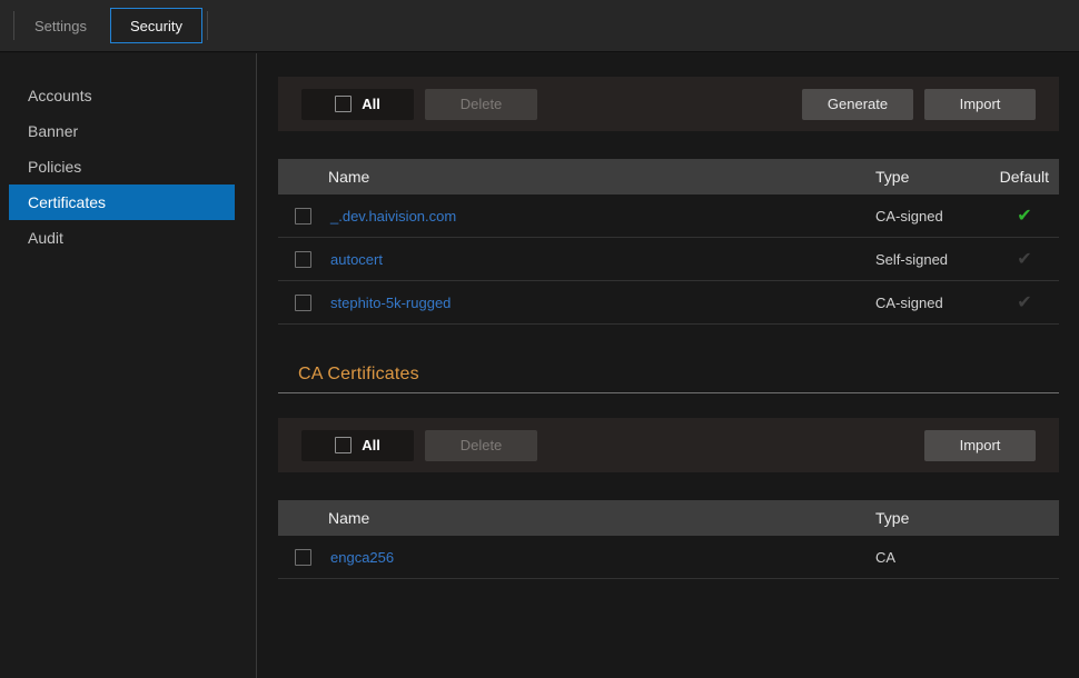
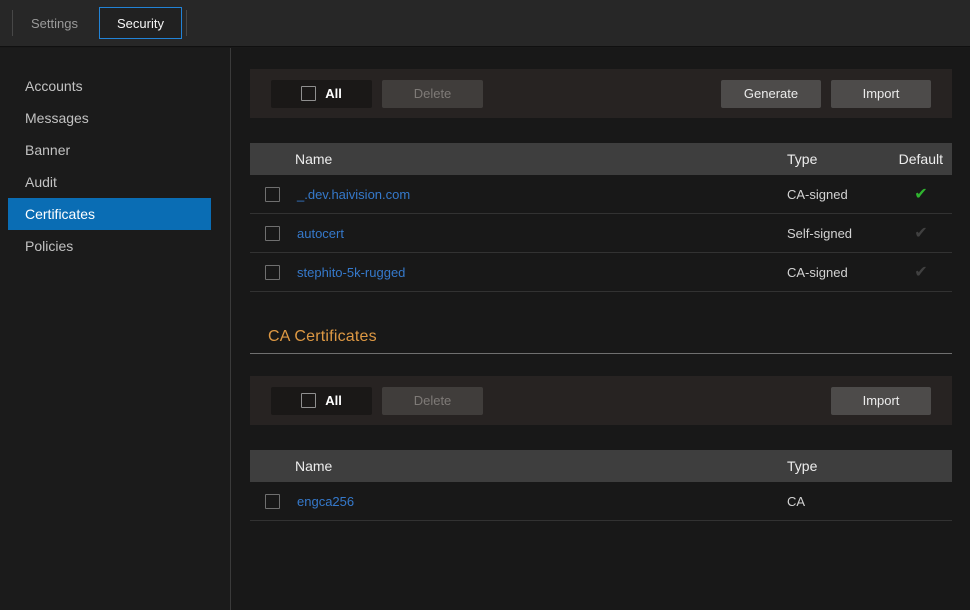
  Settings
  Security
  Accounts
+ Messages
  Banner
- Policies
+ Audit
  Certificates
- Audit
+ Policies
  All
  Delete
  Generate
  Import
  Name
  Type
  Default
  _.dev.haivision.com
  CA-signed
  ✔
  autocert
  Self-signed
  ✔
  stephito-5k-rugged
  CA-signed
  ✔
  CA Certificates
  All
  Delete
  Import
  Name
  Type
  engca256
  CA
